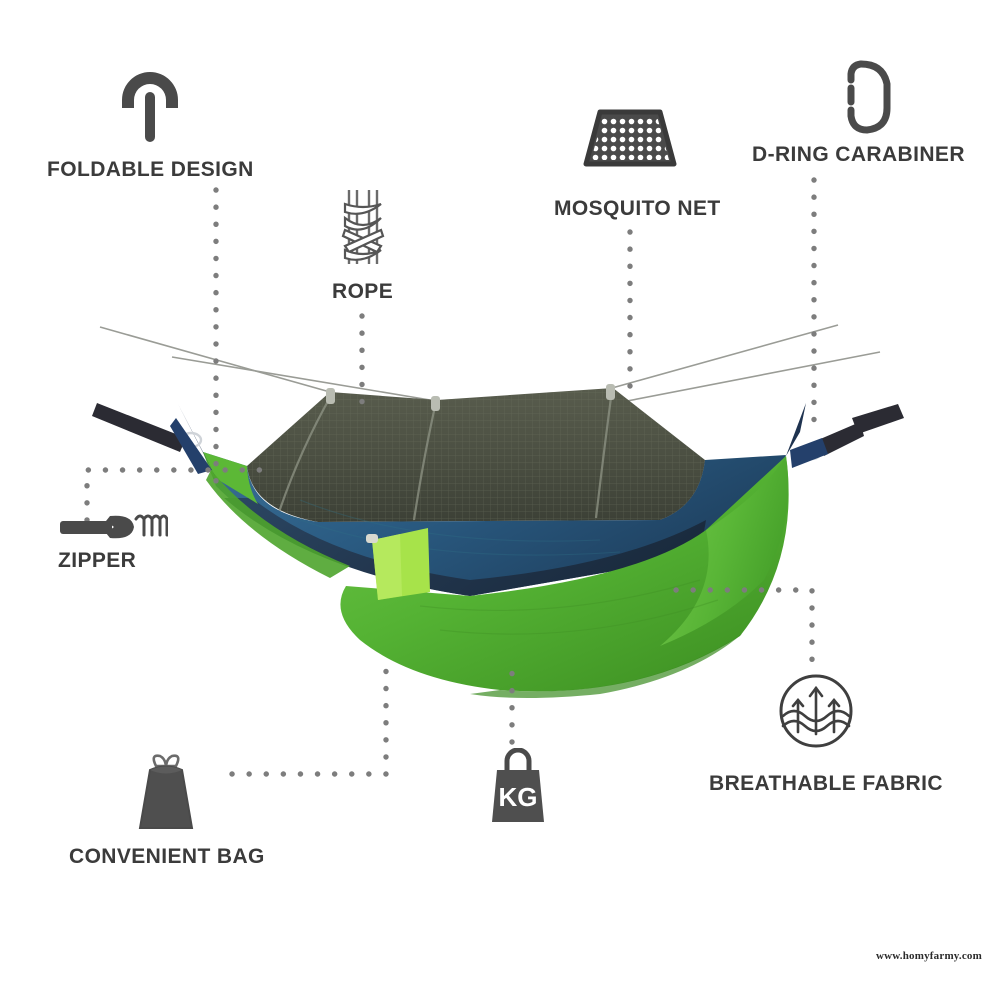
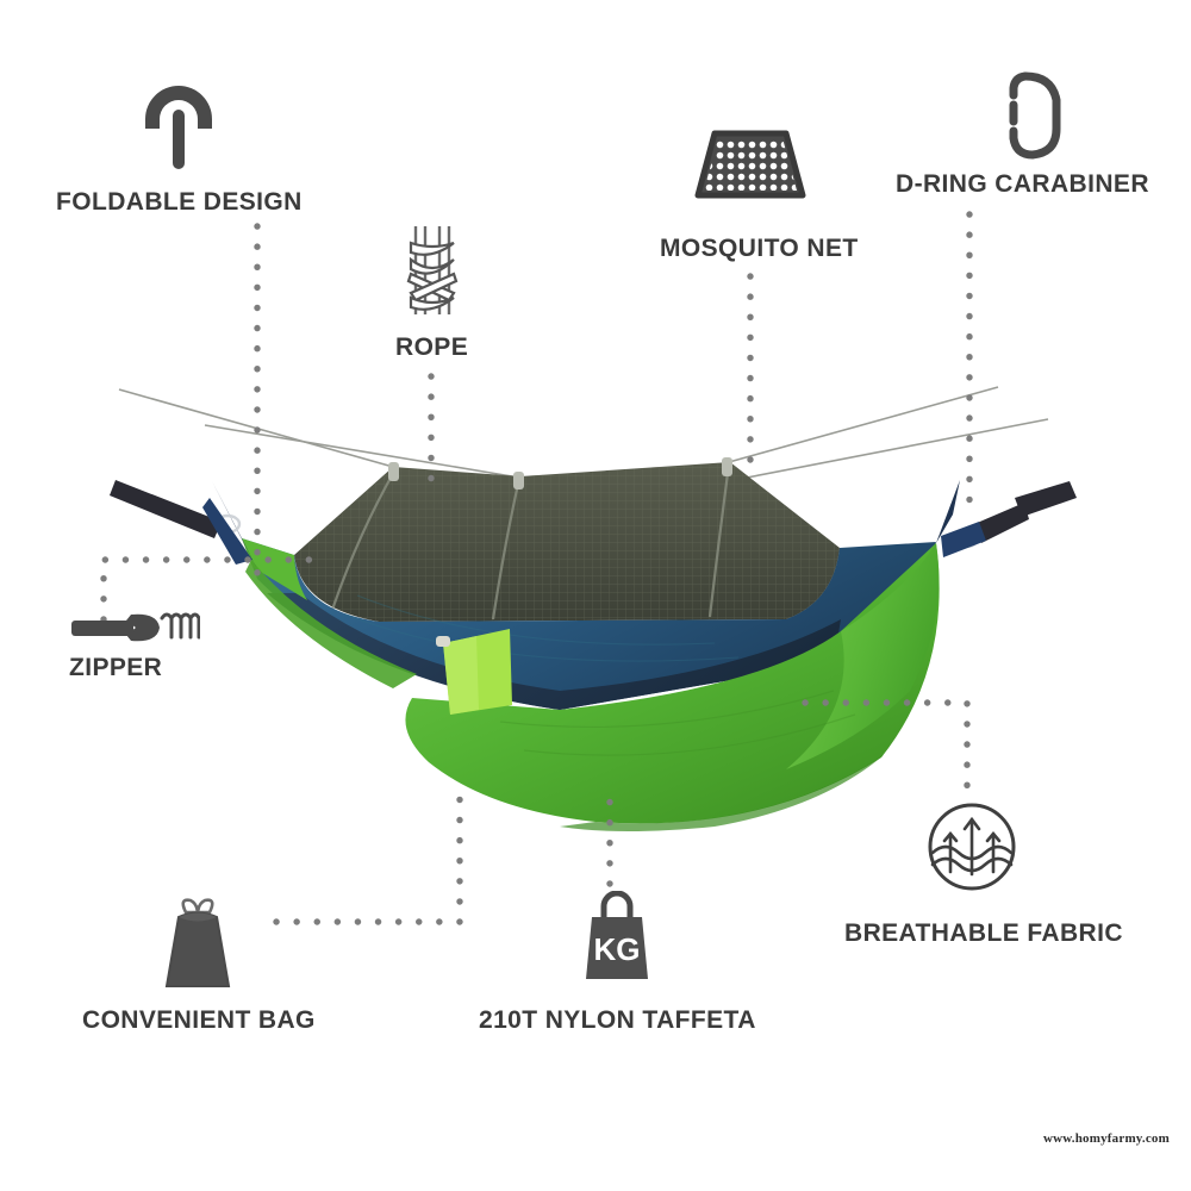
  KG
  FOLDABLE DESIGN
  ROPE
  MOSQUITO NET
  D-RING CARABINER
  ZIPPER
  CONVENIENT BAG
+ 210T NYLON TAFFETA
  BREATHABLE FABRIC
  www.homyfarmy.com
